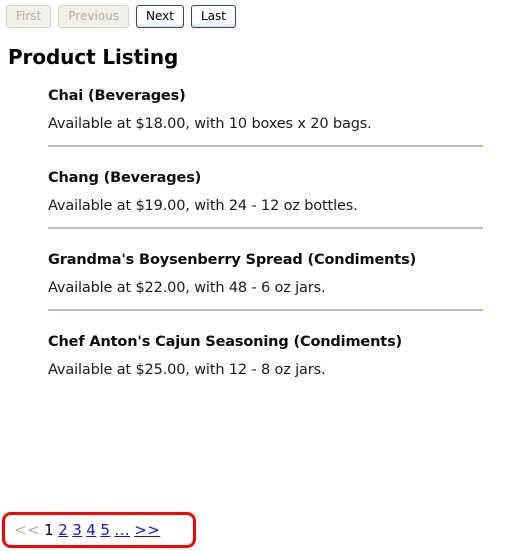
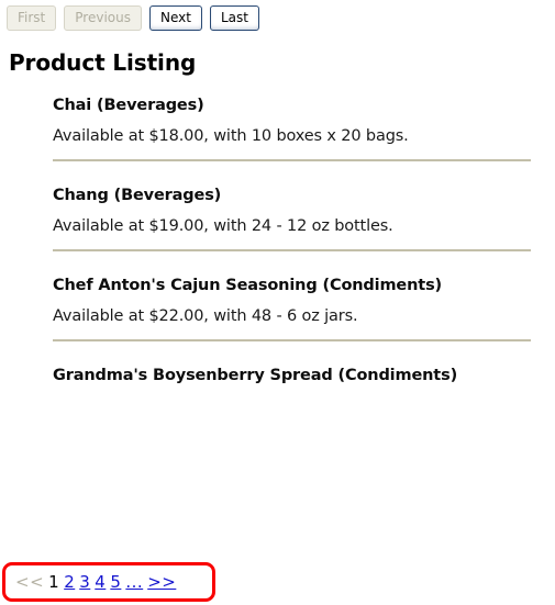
  First
  Previous
  Next
  Last
  Product Listing
  Chai (Beverages)
  Available at $18.00, with 10 boxes x 20 bags.
  Chang (Beverages)
  Available at $19.00, with 24 - 12 oz bottles.
- Grandma's Boysenberry Spread (Condiments)
+ Chef Anton's Cajun Seasoning (Condiments)
  Available at $22.00, with 48 - 6 oz jars.
- Chef Anton's Cajun Seasoning (Condiments)
+ Grandma's Boysenberry Spread (Condiments)
- Available at $25.00, with 12 - 8 oz jars.
  << 1 2 3 4 5 ... >>
